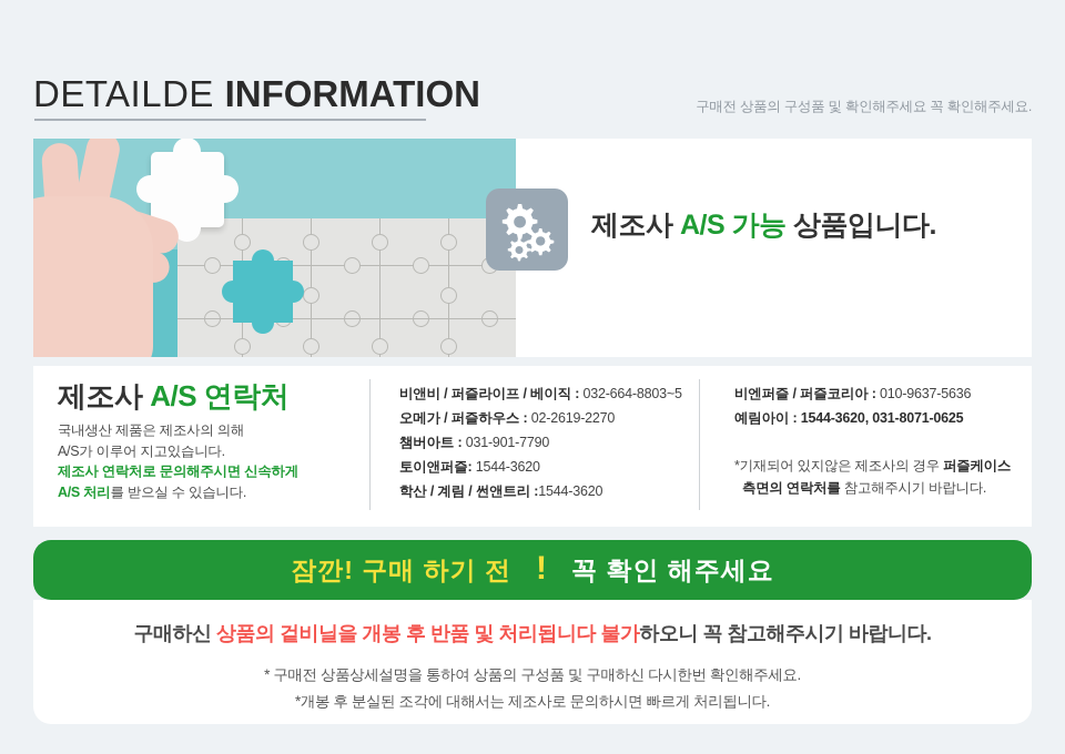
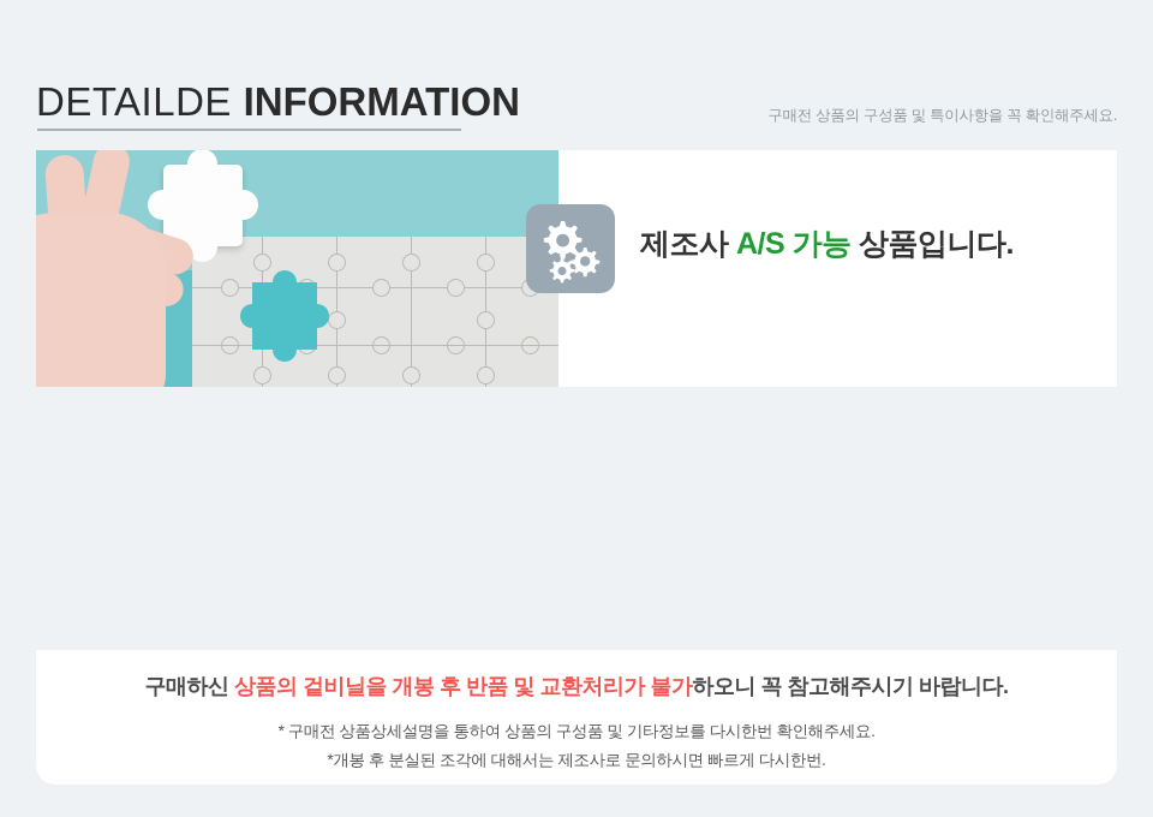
  DETAILDE INFORMATION
- 구매전 상품의 구성품 및 확인해주세요 꼭 확인해주세요.
+ 구매전 상품의 구성품 및 특이사항을 꼭 확인해주세요.
  제조사 A/S 가능 상품입니다.
- 제조사 A/S 연락처
- 국내생산 제품은 제조사의 의해
- A/S가 이루어 지고있습니다.
- 제조사 연락처로 문의해주시면 신속하게
- A/S 처리를 받으실 수 있습니다.
- 비앤비 / 퍼즐라이프 / 베이직 : 032-664-8803~5
- 오메가 / 퍼즐하우스 : 02-2619-2270
- 챔버아트 : 031-901-7790
- 토이앤퍼즐: 1544-3620
- 학산 / 계림 / 썬앤트리 :1544-3620
- 비엔퍼즐 / 퍼즐코리아 : 010-9637-5636
- 예림아이 : 1544-3620, 031-8071-0625
- *기재되어 있지않은 제조사의 경우 퍼즐케이스
- 측면의 연락처를 참고해주시기 바랍니다.
- 잠깐! 구매 하기 전
- !
- 꼭 확인 해주세요
- 구매하신 상품의 겉비닐을 개봉 후 반품 및 처리됩니다 불가하오니 꼭 참고해주시기 바랍니다.
+ 구매하신 상품의 겉비닐을 개봉 후 반품 및 교환처리가 불가하오니 꼭 참고해주시기 바랍니다.
- * 구매전 상품상세설명을 통하여 상품의 구성품 및 구매하신 다시한번 확인해주세요.
+ * 구매전 상품상세설명을 통하여 상품의 구성품 및 기타정보를 다시한번 확인해주세요.
- *개봉 후 분실된 조각에 대해서는 제조사로 문의하시면 빠르게 처리됩니다.
+ *개봉 후 분실된 조각에 대해서는 제조사로 문의하시면 빠르게 다시한번.
